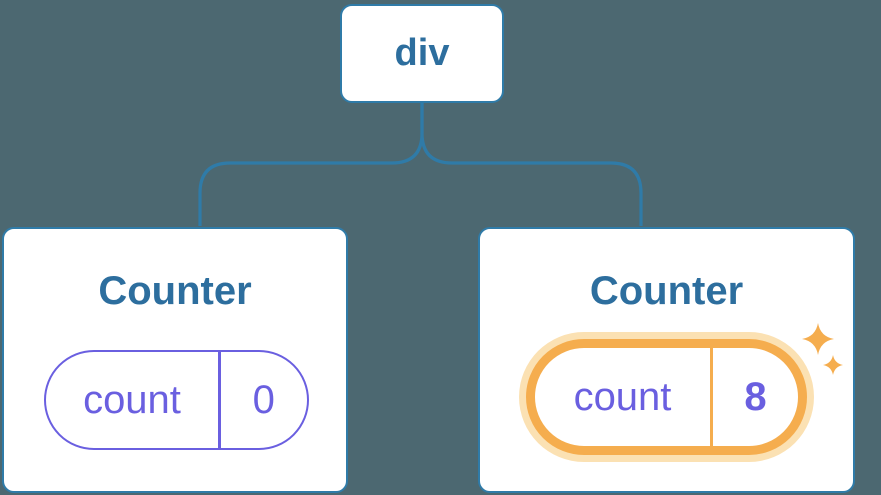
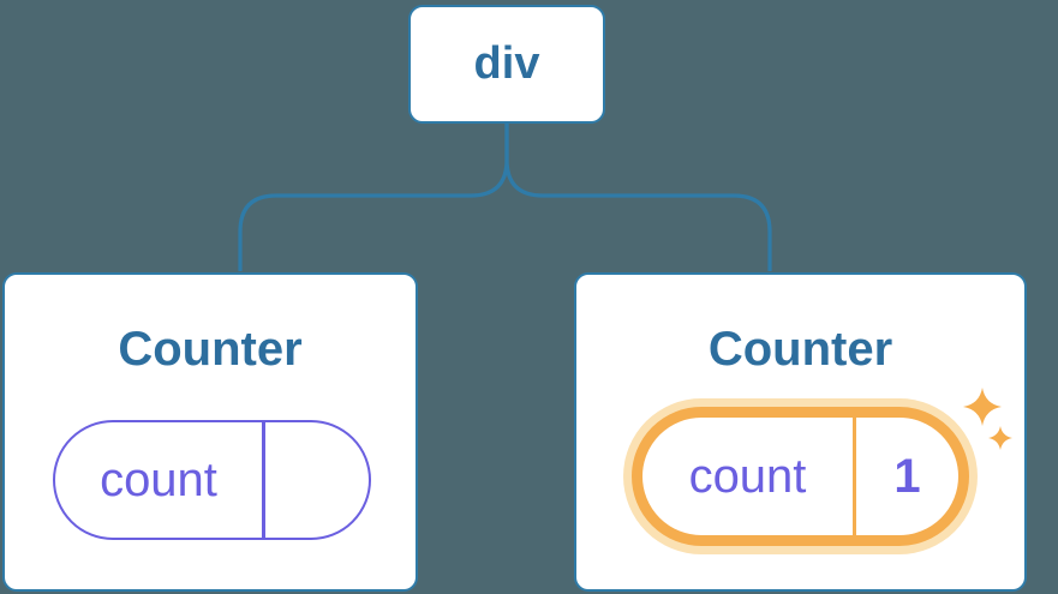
  div
  Counter
  count
- 0
  Counter
  count
- 8
+ 1
